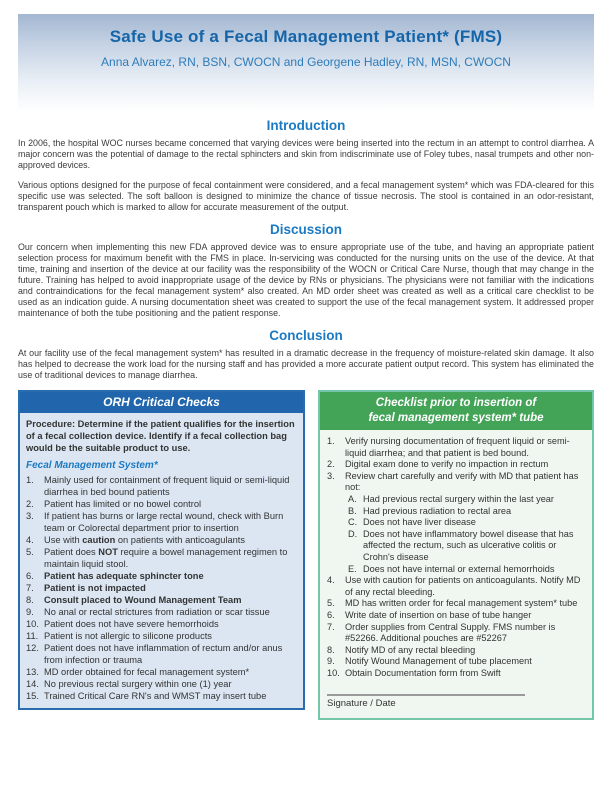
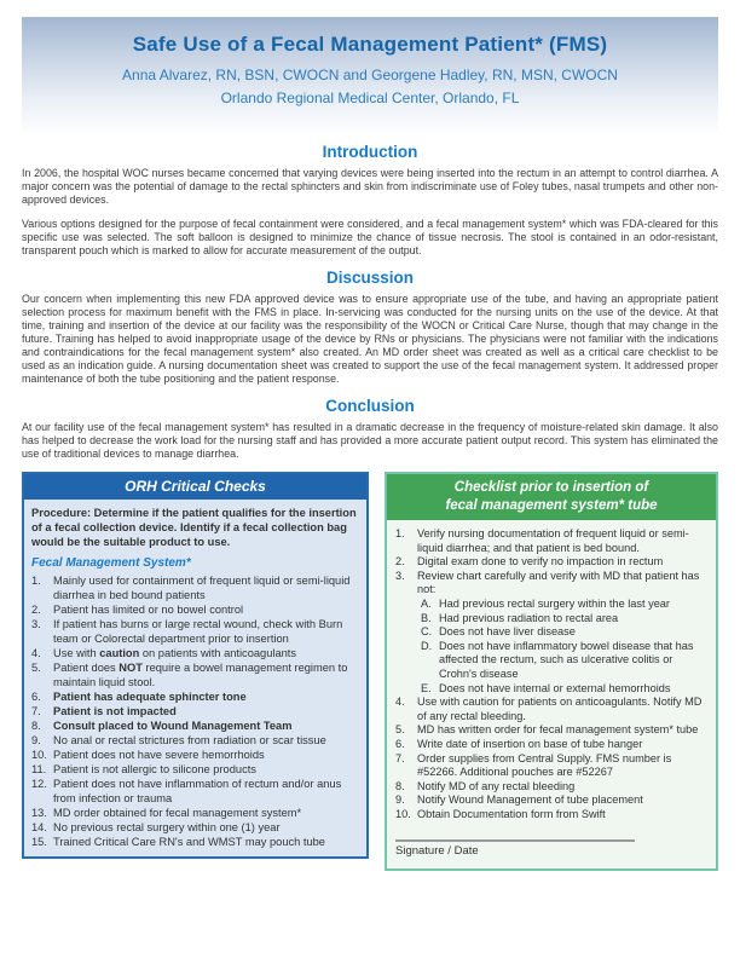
  Safe Use of a Fecal Management Patient* (FMS)
  Anna Alvarez, RN, BSN, CWOCN and Georgene Hadley, RN, MSN, CWOCN
+ Orlando Regional Medical Center, Orlando, FL
  Introduction
  In 2006, the hospital WOC nurses became concerned that varying devices were being inserted into the rectum in an attempt to control diarrhea. A major concern was the potential of damage to the rectal sphincters and skin from indiscriminate use of Foley tubes, nasal trumpets and other non-approved devices.
  Various options designed for the purpose of fecal containment were considered, and a fecal management system* which was FDA-cleared for this specific use was selected. The soft balloon is designed to minimize the chance of tissue necrosis. The stool is contained in an odor-resistant, transparent pouch which is marked to allow for accurate measurement of the output.
  Discussion
  Our concern when implementing this new FDA approved device was to ensure appropriate use of the tube, and having an appropriate patient selection process for maximum benefit with the FMS in place. In-servicing was conducted for the nursing units on the use of the device. At that time, training and insertion of the device at our facility was the responsibility of the WOCN or Critical Care Nurse, though that may change in the future. Training has helped to avoid inappropriate usage of the device by RNs or physicians. The physicians were not familiar with the indications and contraindications for the fecal management system* also created. An MD order sheet was created as well as a critical care checklist to be used as an indication guide. A nursing documentation sheet was created to support the use of the fecal management system. It addressed proper maintenance of both the tube positioning and the patient response.
  Conclusion
  At our facility use of the fecal management system* has resulted in a dramatic decrease in the frequency of moisture-related skin damage. It also has helped to decrease the work load for the nursing staff and has provided a more accurate patient output record. This system has eliminated the use of traditional devices to manage diarrhea.
  ORH Critical Checks
  Procedure: Determine if the patient qualifies for the insertion of a fecal collection device. Identify if a fecal collection bag would be the suitable product to use.
  Fecal Management System*
  1.
  Mainly used for containment of frequent liquid or semi-liquid diarrhea in bed bound patients
  2.
  Patient has limited or no bowel control
  3.
  If patient has burns or large rectal wound, check with Burn team or Colorectal department prior to insertion
  4.
  Use with caution on patients with anticoagulants
  5.
  Patient does NOT require a bowel management regimen to maintain liquid stool.
  6.
  Patient has adequate sphincter tone
  7.
  Patient is not impacted
  8.
  Consult placed to Wound Management Team
  9.
  No anal or rectal strictures from radiation or scar tissue
  10.
  Patient does not have severe hemorrhoids
  11.
  Patient is not allergic to silicone products
  12.
  Patient does not have inflammation of rectum and/or anus from infection or trauma
  13.
  MD order obtained for fecal management system*
  14.
  No previous rectal surgery within one (1) year
  15.
- Trained Critical Care RN's and WMST may insert tube
+ Trained Critical Care RN's and WMST may pouch tube
  Checklist prior to insertion of
  fecal management system* tube
  1.
  Verify nursing documentation of frequent liquid or semi-liquid diarrhea; and that patient is bed bound.
  2.
  Digital exam done to verify no impaction in rectum
  3.
  Review chart carefully and verify with MD that patient has not:
  A.
  Had previous rectal surgery within the last year
  B.
  Had previous radiation to rectal area
  C.
  Does not have liver disease
  D.
  Does not have inflammatory bowel disease that has affected the rectum, such as ulcerative colitis or Crohn's disease
  E.
  Does not have internal or external hemorrhoids
  4.
  Use with caution for patients on anticoagulants. Notify MD of any rectal bleeding.
  5.
  MD has written order for fecal management system* tube
  6.
  Write date of insertion on base of tube hanger
  7.
  Order supplies from Central Supply. FMS number is #52266. Additional pouches are #52267
  8.
  Notify MD of any rectal bleeding
  9.
  Notify Wound Management of tube placement
  10.
  Obtain Documentation form from Swift
  Signature / Date
